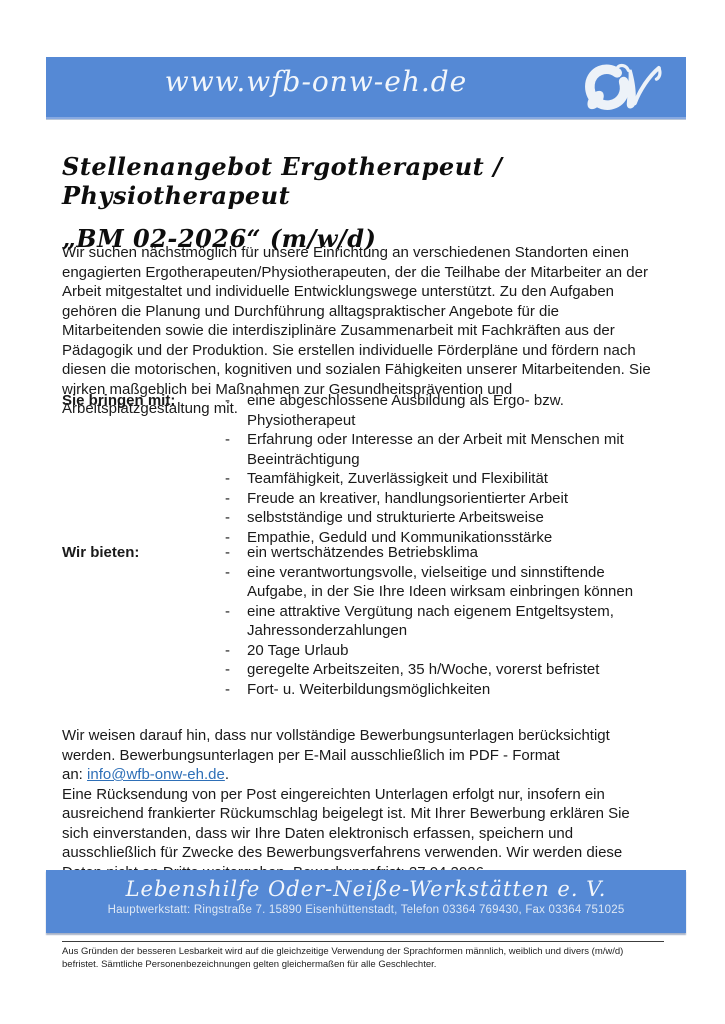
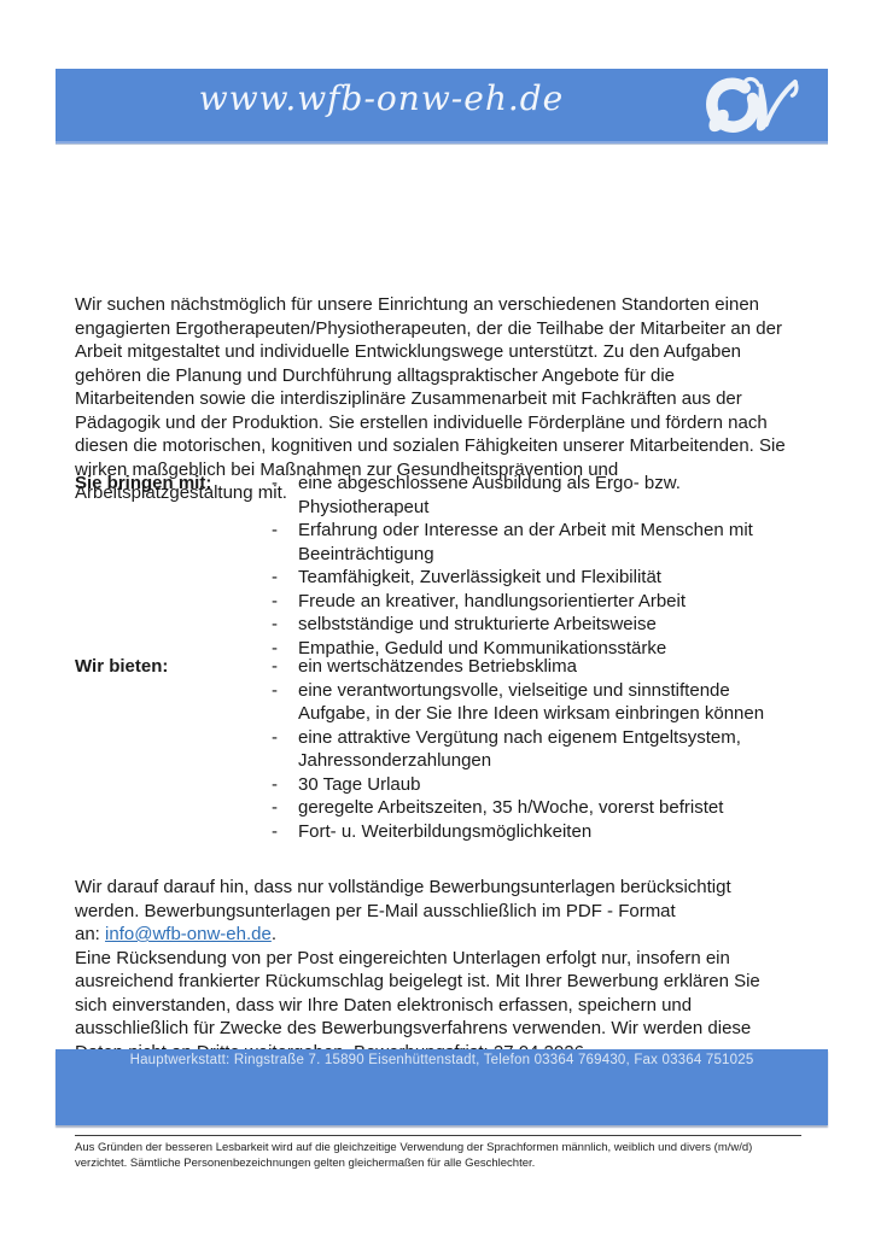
  www.wfb-onw-eh.de
- Stellenangebot Ergotherapeut / Physiotherapeut
- „BM 02-2026“ (m/w/d)
  Wir suchen nächstmöglich für unsere Einrichtung an verschiedenen Standorten einen engagierten Ergotherapeuten/Physiotherapeuten, der die Teilhabe der Mitarbeiter an der Arbeit mitgestaltet und individuelle Entwicklungswege unterstützt. Zu den Aufgaben gehören die Planung und Durchführung alltagspraktischer Angebote für die Mitarbeitenden sowie die interdisziplinäre Zusammenarbeit mit Fachkräften aus der Pädagogik und der Produktion. Sie erstellen individuelle Förderpläne und fördern nach diesen die motorischen, kognitiven und sozialen Fähigkeiten unserer Mitarbeitenden. Sie wirken maßgeblich bei Maßnahmen zur Gesundheitsprävention und Arbeitsplatzgestaltung mit.
  Sie bringen mit:
  -
  eine abgeschlossene Ausbildung als Ergo- bzw. Physiotherapeut
  -
  Erfahrung oder Interesse an der Arbeit mit Menschen mit Beeinträchtigung
  -
  Teamfähigkeit, Zuverlässigkeit und Flexibilität
  -
  Freude an kreativer, handlungsorientierter Arbeit
  -
  selbstständige und strukturierte Arbeitsweise
  -
  Empathie, Geduld und Kommunikationsstärke
  Wir bieten:
  -
  ein wertschätzendes Betriebsklima
  -
  eine verantwortungsvolle, vielseitige und sinnstiftende Aufgabe, in der Sie Ihre Ideen wirksam einbringen können
  -
  eine attraktive Vergütung nach eigenem Entgeltsystem, Jahressonderzahlungen
  -
- 20 Tage Urlaub
+ 30 Tage Urlaub
  -
  geregelte Arbeitszeiten, 35 h/Woche, vorerst befristet
  -
  Fort- u. Weiterbildungsmöglichkeiten
- Wir weisen darauf hin, dass nur vollständige Bewerbungsunterlagen berücksichtigt werden. Bewerbungsunterlagen per E-Mail ausschließlich im PDF - Format
+ Wir darauf darauf hin, dass nur vollständige Bewerbungsunterlagen berücksichtigt werden. Bewerbungsunterlagen per E-Mail ausschließlich im PDF - Format
  an: info@wfb-onw-eh.de.
  Eine Rücksendung von per Post eingereichten Unterlagen erfolgt nur, insofern ein ausreichend frankierter Rückumschlag beigelegt ist. Mit Ihrer Bewerbung erklären Sie sich einverstanden, dass wir Ihre Daten elektronisch erfassen, speichern und ausschließlich für Zwecke des Bewerbungsverfahrens verwenden. Wir werden diese
- Lebenshilfe Oder-Neiße-Werkstätten e. V.
  Hauptwerkstatt: Ringstraße 7. 15890 Eisenhüttenstadt, Telefon 03364 769430, Fax 03364 751025
- Aus Gründen der besseren Lesbarkeit wird auf die gleichzeitige Verwendung der Sprachformen männlich, weiblich und divers (m/w/d) befristet. Sämtliche Personenbezeichnungen gelten gleichermaßen für alle Geschlechter.
+ Aus Gründen der besseren Lesbarkeit wird auf die gleichzeitige Verwendung der Sprachformen männlich, weiblich und divers (m/w/d) verzichtet. Sämtliche Personenbezeichnungen gelten gleichermaßen für alle Geschlechter.
